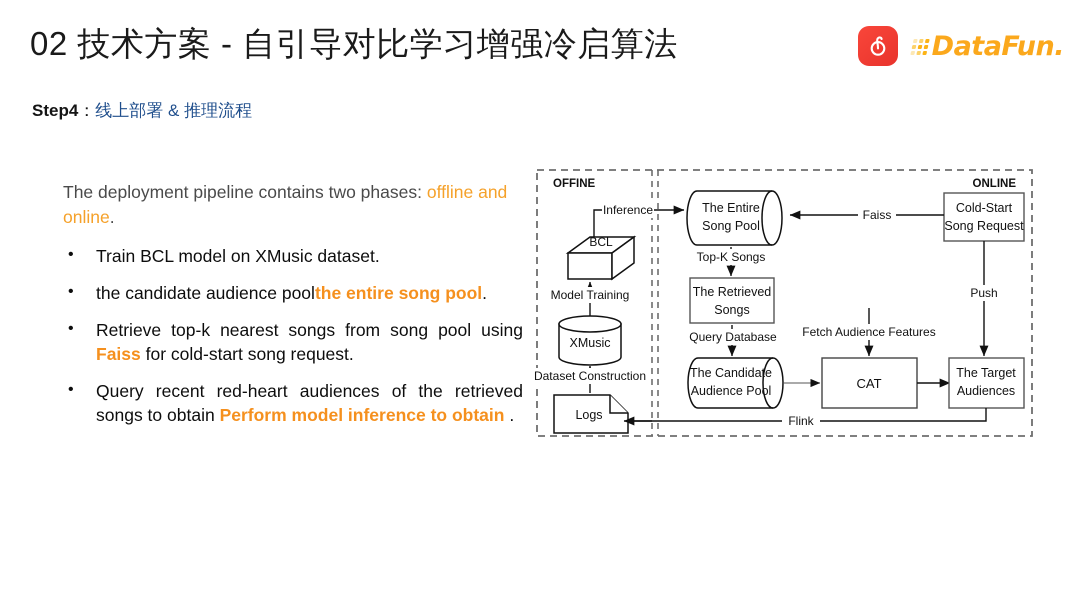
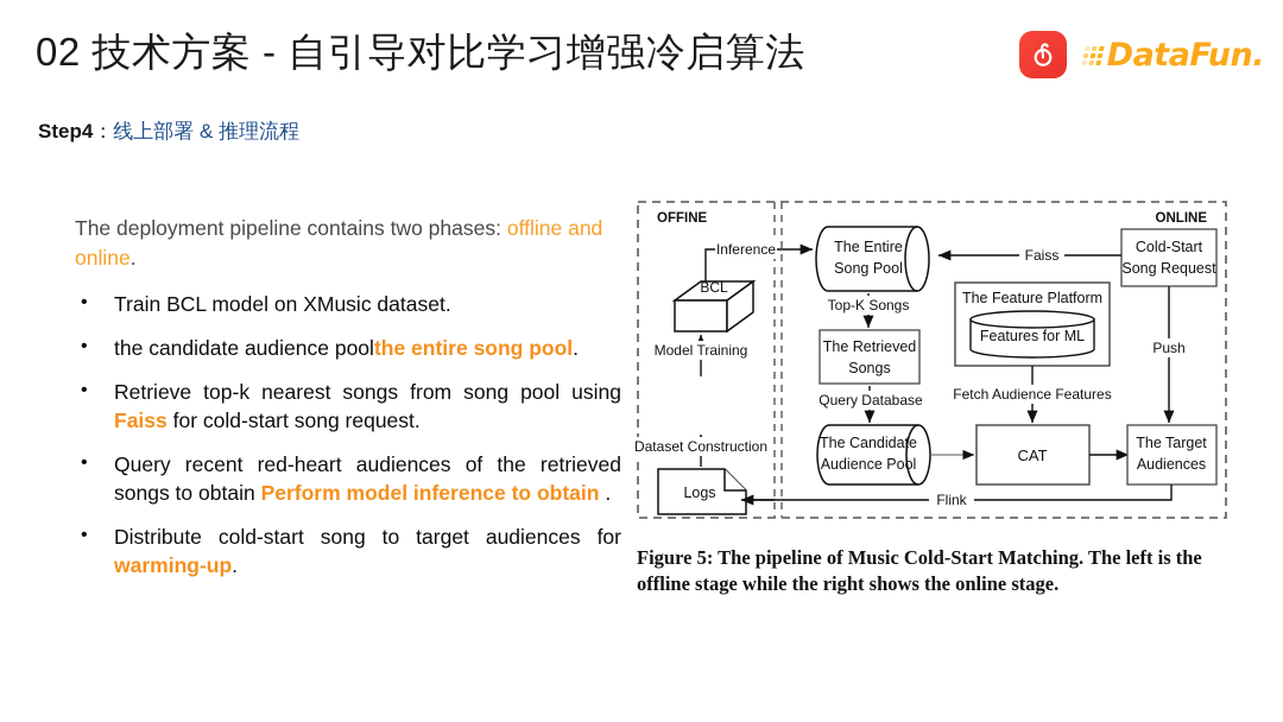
  02 技术方案 - 自引导对比学习增强冷启算法
  DataFun.
  Step4：线上部署 & 推理流程
  The deployment pipeline contains two phases: offline and online.
  Train BCL model on XMusic dataset.
  the candidate audience poolthe entire song pool.
  Retrieve top-k nearest songs from song pool using Faiss for cold-start song request.
  Query recent red-heart audiences of the retrieved songs to obtain Perform model inference to obtain .
+ Distribute cold-start song to target audiences for warming-up.
  OFFINE
  ONLINE
  BCL
  Inference
  Model Training
- XMusic
  Dataset Construction
  Logs
  The Entire
  Song Pool
  Top-K Songs
  The Retrieved
  Songs
  Query Database
  The Candidate
  Audience Pool
+ The Feature Platform
+ Features for ML
  Fetch Audience Features
  CAT
  Cold-Start
  Song Request
  Faiss
  Push
  The Target
  Audiences
  Flink
+ Figure 5: The pipeline of Music Cold-Start Matching. The left is the offline stage while the right shows the online stage.
